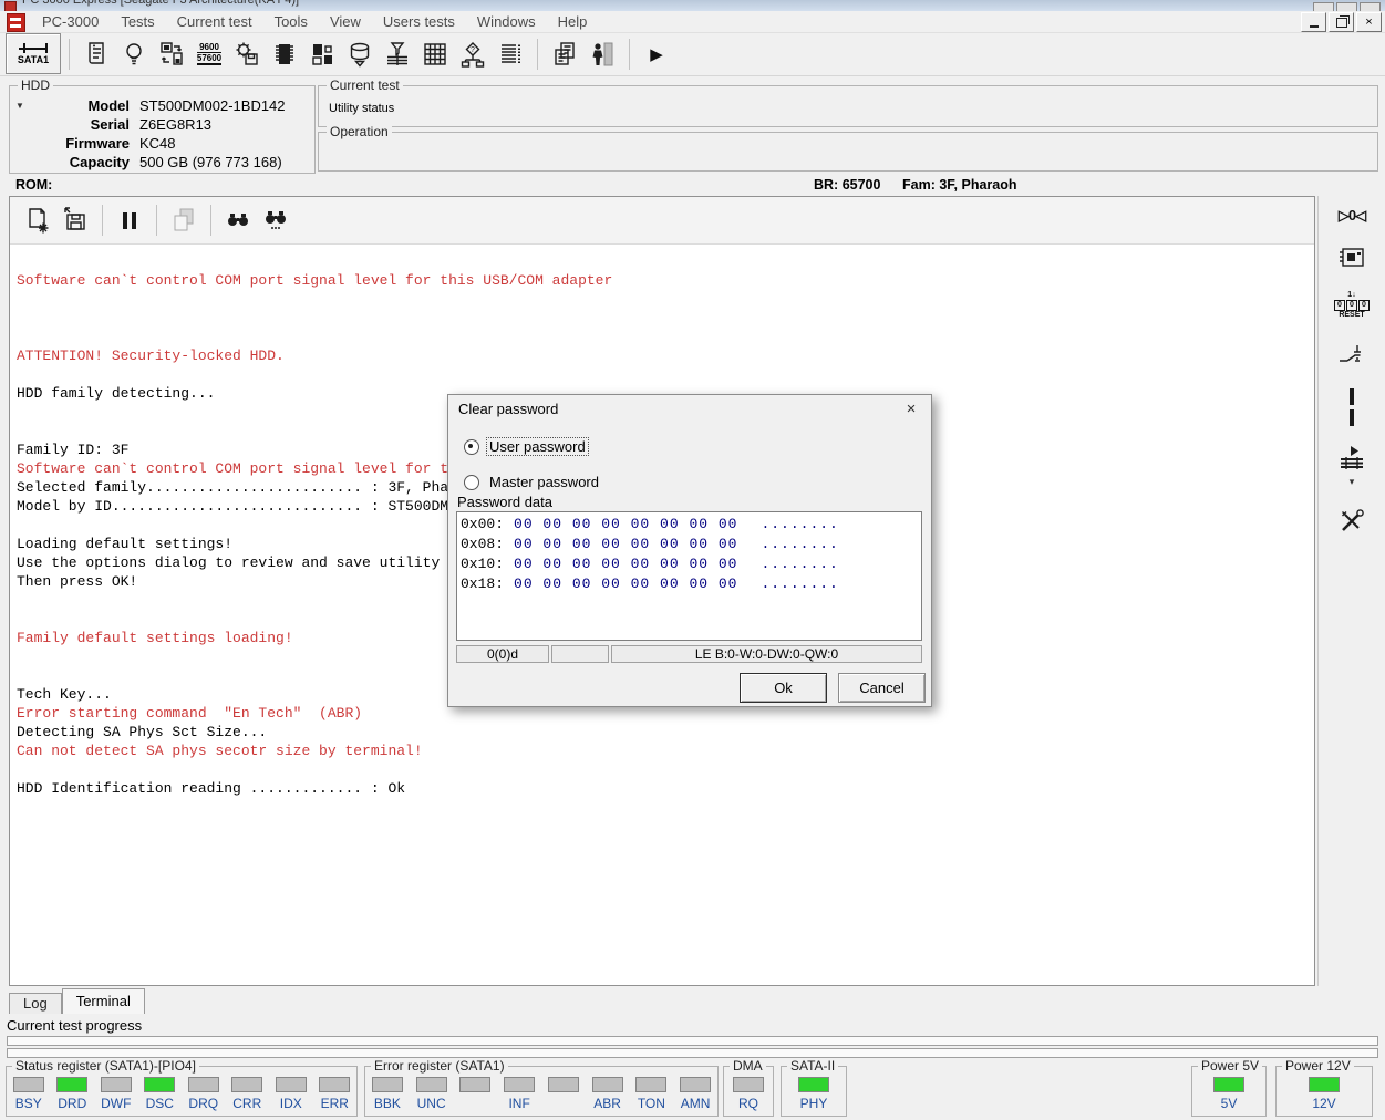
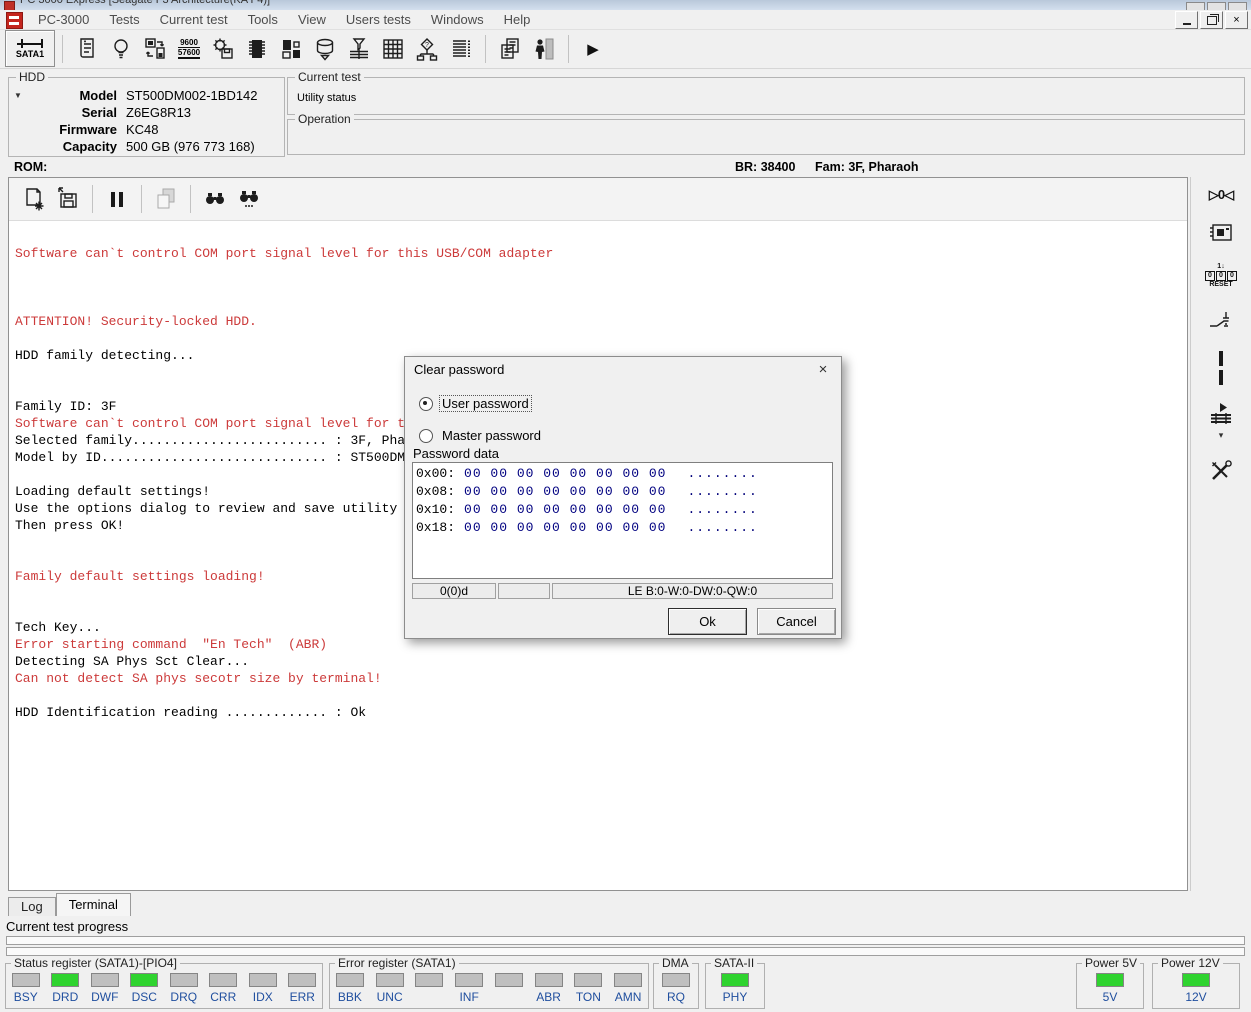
  PC 3000 Express [Seagate F3 Architecture(KA F4)]
  PC-3000
  Tests
  Current test
  Tools
  View
  Users tests
  Windows
  Help
  ×
  SATA1
  9600
  57600
  ▶
  HDD
  ▼
  Model
  ST500DM002-1BD142
  Serial
  Z6EG8R13
  Firmware
  KC48
  Capacity
  500 GB (976 773 168)
  Current test
  Utility status
  Operation
  ROM:
- BR: 65700
+ BR: 38400
  Fam: 3F, Pharaoh
  Software can`t control COM port signal level for this USB/COM adapter
  ATTENTION! Security-locked HDD.
  HDD family detecting...
  Family ID: 3F
  Software can`t control COM port signal level for t
  Selected family......................... : 3F, Pha
  Model by ID............................. : ST500DM
  Loading default settings!
  Use the options dialog to review and save utility
  Then press OK!
  Family default settings loading!
  Tech Key...
  Error starting command "En Tech" (ABR)
- Detecting SA Phys Sct Size...
+ Detecting SA Phys Sct Clear...
  Can not detect SA phys secotr size by terminal!
  HDD Identification reading ............. : Ok
  ▷0◁
  ▾
  Clear password
  ×
  User password
  Master password
  Password data
  0x00: 00 00 00 00 00 00 00 00 ........
  0x08: 00 00 00 00 00 00 00 00 ........
  0x10: 00 00 00 00 00 00 00 00 ........
  0x18: 00 00 00 00 00 00 00 00 ........
  0(0)d
  LE B:0-W:0-DW:0-QW:0
  Ok
  Cancel
  Log
  Terminal
  Current test progress
  Status register (SATA1)-[PIO4]
  BSY
  DRD
  DWF
  DSC
  DRQ
  CRR
  IDX
  ERR
  Error register (SATA1)
  BBK
  UNC
  INF
  ABR
  TON
  AMN
  DMA
  RQ
  SATA-II
  PHY
  Power 5V
  5V
  Power 12V
  12V
